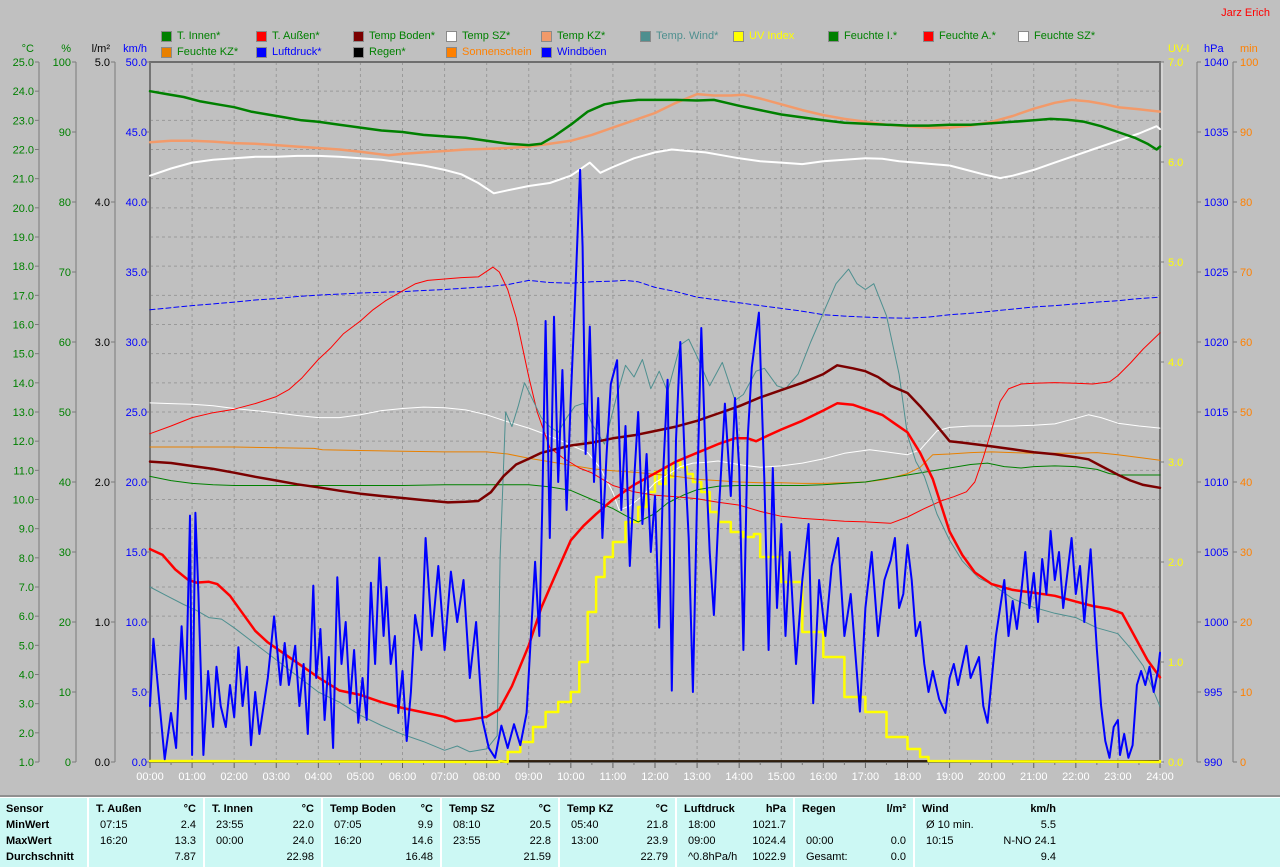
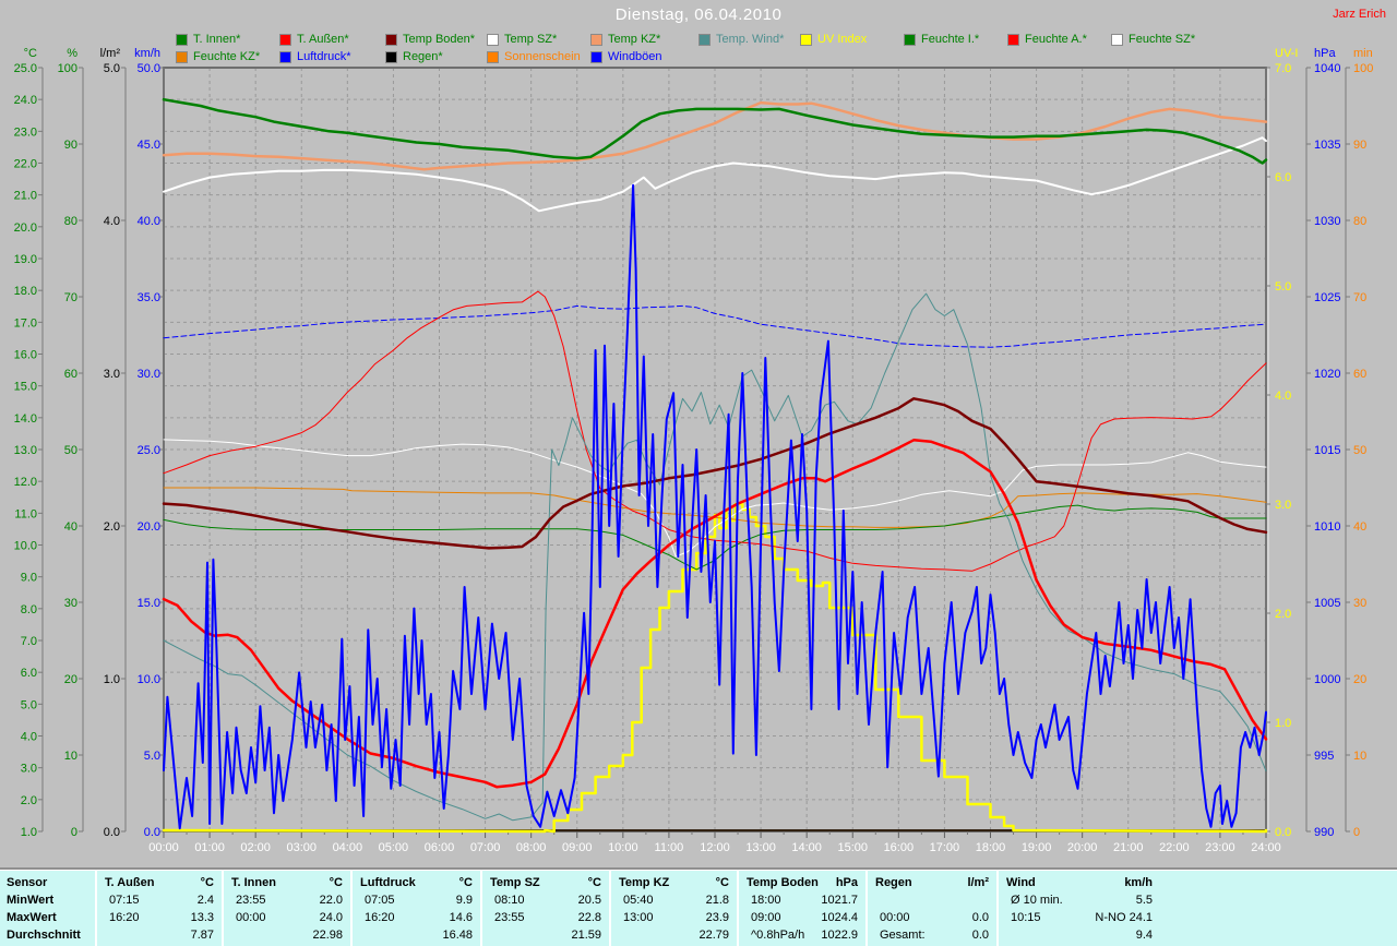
  °C
  25.0
  24.0
  23.0
  22.0
  21.0
  20.0
  19.0
  18.0
  17.0
  16.0
  15.0
  14.0
  13.0
  12.0
  11.0
  10.0
  9.0
  8.0
  7.0
  6.0
  5.0
  4.0
  3.0
  2.0
  1.0
  %
  100
  90
  80
  70
  60
  50
  40
  30
  20
  10
  0
  l/m²
  5.0
  4.0
  3.0
  2.0
  1.0
  0.0
  km/h
  50.0
  45.0
  40.0
  35.0
  30.0
  25.0
  20.0
  15.0
  10.0
  5.0
  0.0
  UV-I
  7.0
  6.0
  5.0
  4.0
  3.0
  2.0
  1.0
  0.0
  hPa
  1040
  1035
  1030
  1025
  1020
  1015
  1010
  1005
  1000
  995
  990
  min
  100
  90
  80
  70
  60
  50
  40
  30
  20
  10
  0
  00:00
  01:00
  02:00
  03:00
  04:00
  05:00
  06:00
  07:00
  08:00
  09:00
  10:00
  11:00
  12:00
  13:00
  14:00
  15:00
  16:00
  17:00
  18:00
  19:00
  20:00
  21:00
  22:00
  23:00
  24:00
+ Dienstag, 06.04.2010
  Jarz Erich
  T. Innen*
  T. Außen*
  Temp Boden*
  Temp SZ*
  Temp KZ*
  Temp. Wind*
  UV Index
  Feuchte I.*
  Feuchte A.*
  Feuchte SZ*
  Feuchte KZ*
  Luftdruck*
  Regen*
  Sonnenschein
  Windböen
  Sensor
  MinWert
  MaxWert
  Durchschnitt
  T. Außen
  °C
  07:15
  2.4
  16:20
  13.3
  7.87
  T. Innen
  °C
  23:55
  22.0
  00:00
  24.0
  22.98
- Temp Boden
+ Luftdruck
  °C
  07:05
  9.9
  16:20
  14.6
  16.48
  Temp SZ
  °C
  08:10
  20.5
  23:55
  22.8
  21.59
  Temp KZ
  °C
  05:40
  21.8
  13:00
  23.9
  22.79
- Luftdruck
+ Temp Boden
  hPa
  18:00
  1021.7
  09:00
  1024.4
  ^0.8hPa/h
  1022.9
  Regen
  l/m²
  00:00
  0.0
  Gesamt:
  0.0
  Wind
  km/h
  Ø 10 min.
  5.5
  10:15
  N-NO 24.1
  9.4
